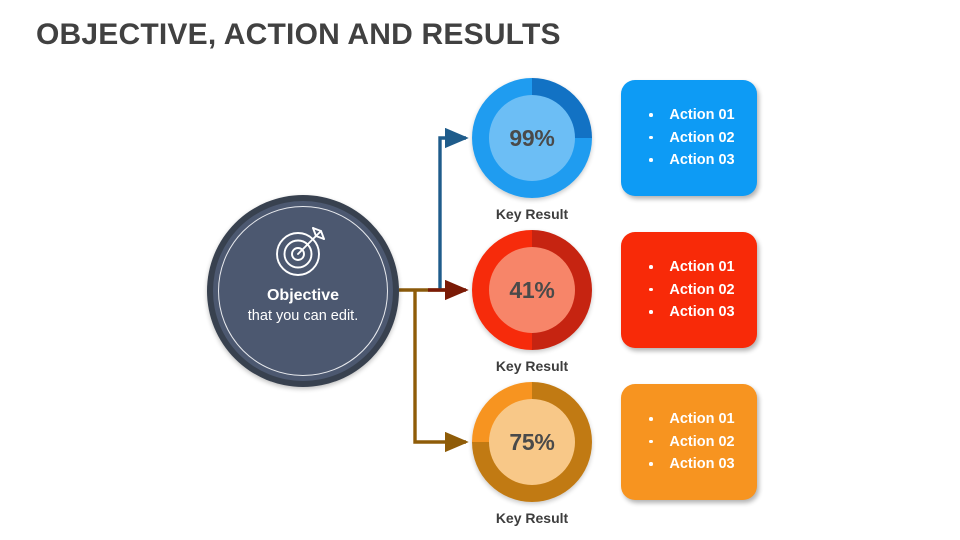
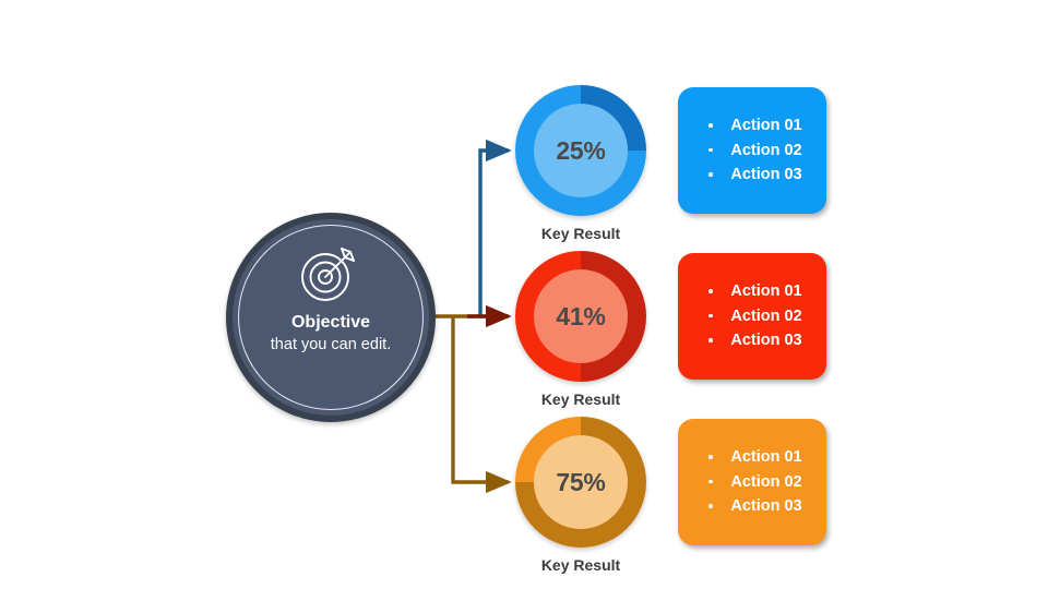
- OBJECTIVE, ACTION AND RESULTS
  Objective
  that you can edit.
- 99%
+ 25%
  Key Result
  41%
  Key Result
  75%
  Key Result
  Action 01
  Action 02
  Action 03
  Action 01
  Action 02
  Action 03
  Action 01
  Action 02
  Action 03
